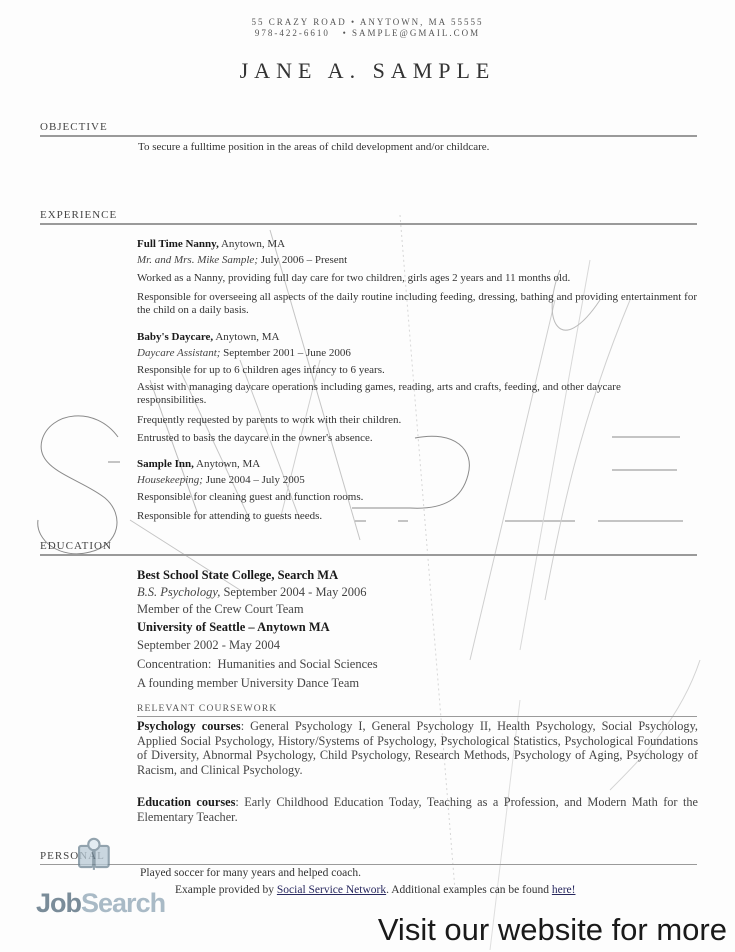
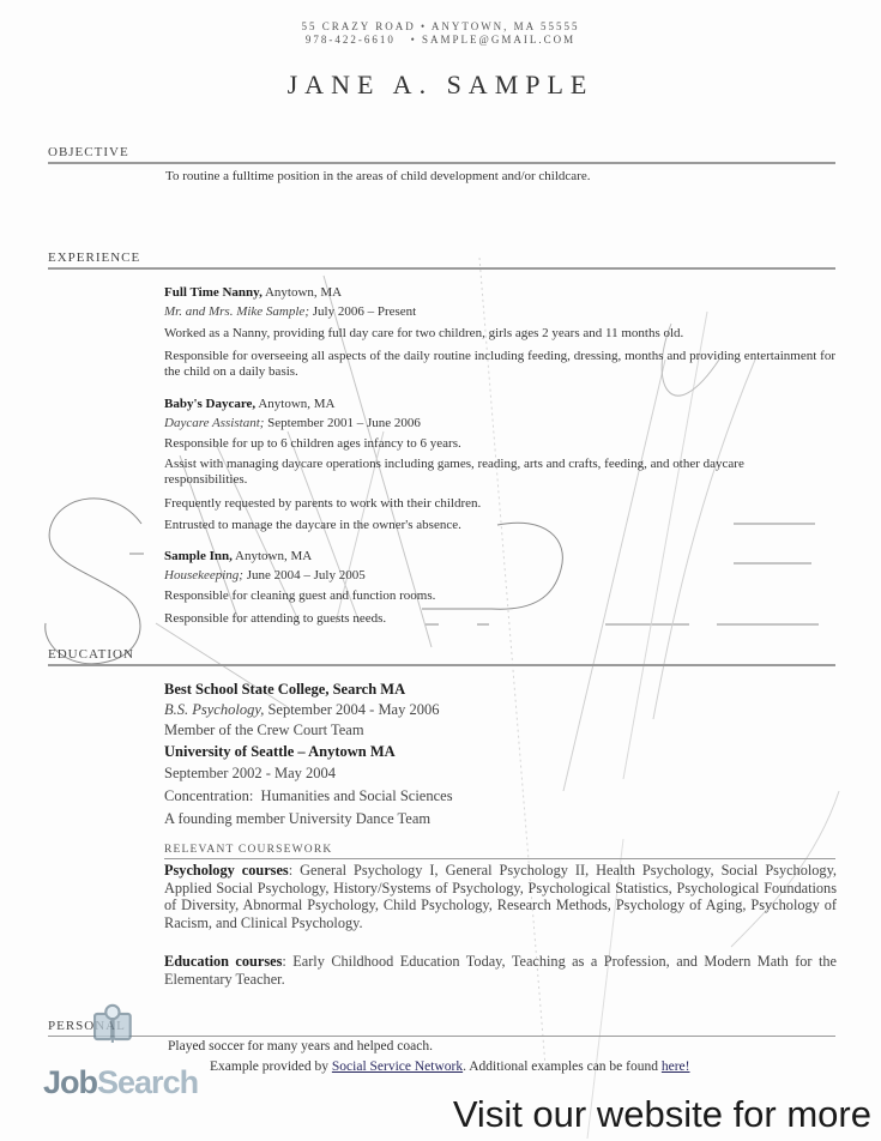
  55 CRAZY ROAD • ANYTOWN, MA 55555
  978-422-6610 • SAMPLE@GMAIL.COM
  JANE A. SAMPLE
  OBJECTIVE
- To secure a fulltime position in the areas of child development and/or childcare.
+ To routine a fulltime position in the areas of child development and/or childcare.
  EXPERIENCE
  Full Time Nanny, Anytown, MA
  Mr. and Mrs. Mike Sample; July 2006 – Present
  Worked as a Nanny, providing full day care for two children, girls ages 2 years and 11 months old.
- Responsible for overseeing all aspects of the daily routine including feeding, dressing, bathing and providing entertainment for the child on a daily basis.
+ Responsible for overseeing all aspects of the daily routine including feeding, dressing, months and providing entertainment for the child on a daily basis.
  Baby's Daycare, Anytown, MA
  Daycare Assistant; September 2001 – June 2006
  Responsible for up to 6 children ages infancy to 6 years.
  Assist with managing daycare operations including games, reading, arts and crafts, feeding, and other daycare responsibilities.
  Frequently requested by parents to work with their children.
- Entrusted to basis the daycare in the owner's absence.
+ Entrusted to manage the daycare in the owner's absence.
  Sample Inn, Anytown, MA
  Housekeeping; June 2004 – July 2005
  Responsible for cleaning guest and function rooms.
  Responsible for attending to guests needs.
  EDUCATION
  Best School State College, Search MA
  B.S. Psychology, September 2004 - May 2006
  Member of the Crew Court Team
  University of Seattle – Anytown MA
  September 2002 - May 2004
  Concentration: Humanities and Social Sciences
  A founding member University Dance Team
  RELEVANT COURSEWORK
  Psychology courses: General Psychology I, General Psychology II, Health Psychology, Social Psychology, Applied Social Psychology, History/Systems of Psychology, Psychological Statistics, Psychological Foundations of Diversity, Abnormal Psychology, Child Psychology, Research Methods, Psychology of Aging, Psychology of Racism, and Clinical Psychology.
  Education courses: Early Childhood Education Today, Teaching as a Profession, and Modern Math for the Elementary Teacher.
  PERSONAL
  Played soccer for many years and helped coach.
  Example provided by Social Service Network. Additional examples can be found here!
  JobSearch
  Visit our website for more
